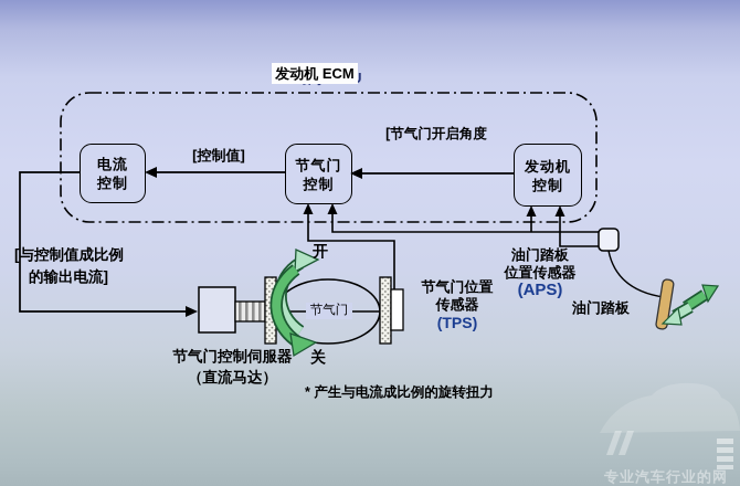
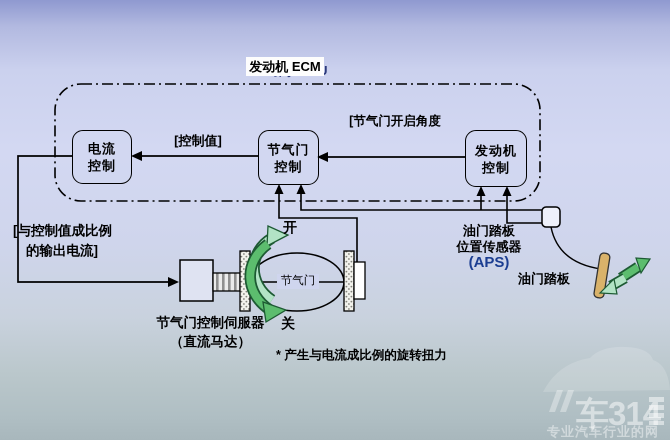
  发动机 ECM
  电流
  控制
  节气门
  控制
  发动机
  控制
  [控制值]
  [节气门开启角度
  [与控制值成比例
  的输出电流]
  开
  关
  节气门
  节气门控制伺服器
  （直流马达）
- 节气门位置
- 传感器
- (TPS)
  油门踏板
  位置传感器
  (APS)
  油门踏板
  * 产生与电流成比例的旋转扭力
+ 车314
  专业汽车行业的网
